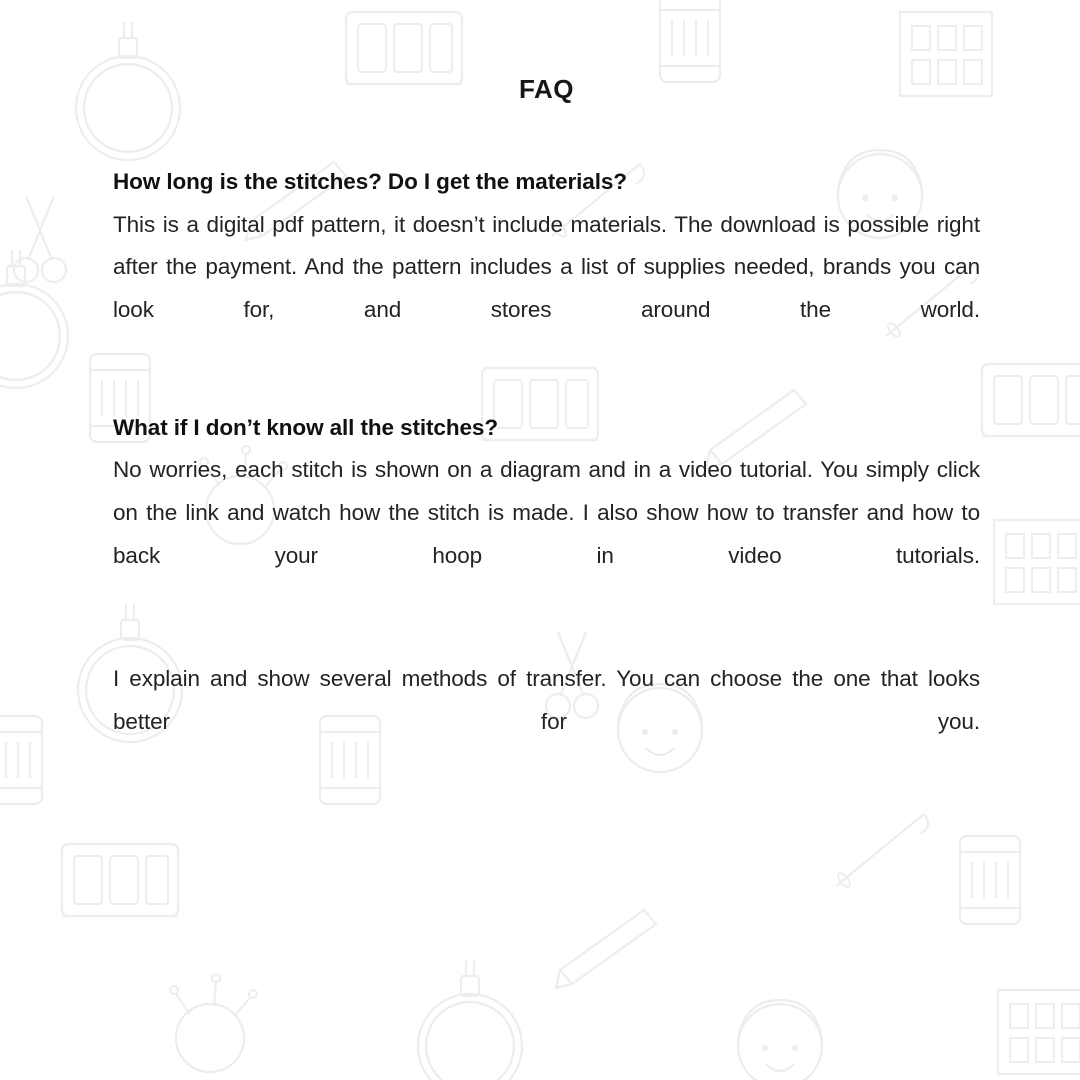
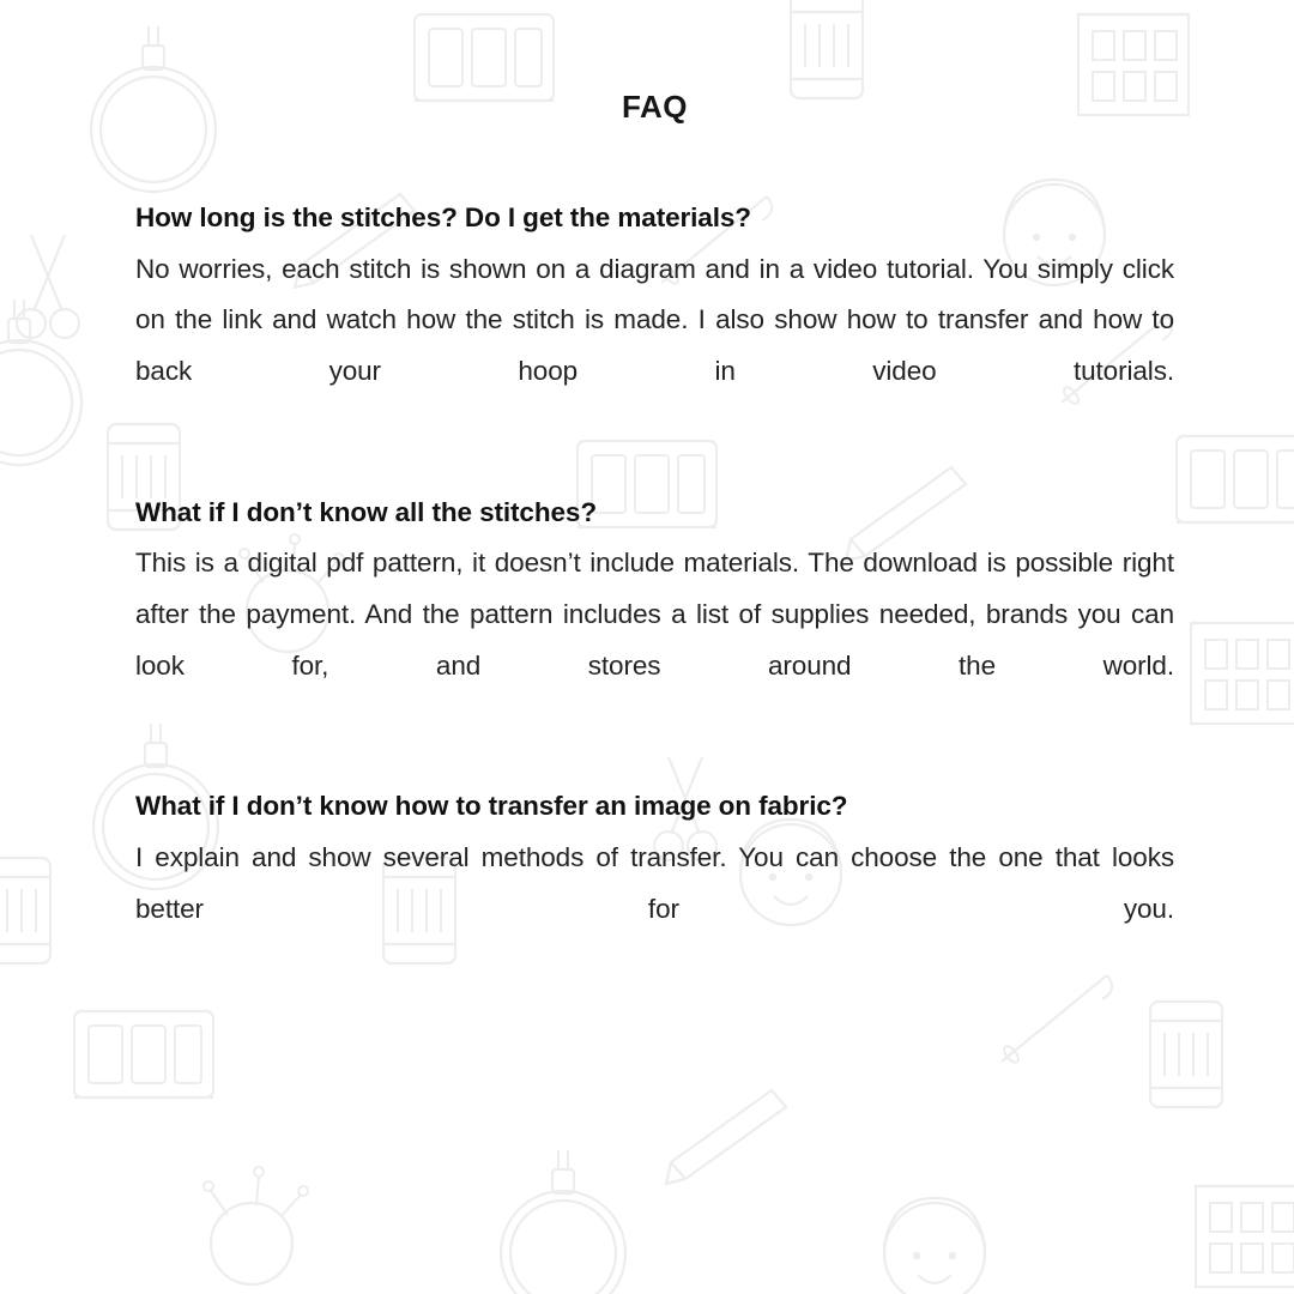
  FAQ
  How long is the stitches? Do I get the materials?
- This is a digital pdf pattern, it doesn’t include materials. The download is possible right after the payment. And the pattern includes a list of supplies needed, brands you can look for, and stores around the world.
+ No worries, each stitch is shown on a diagram and in a video tutorial. You simply click on the link and watch how the stitch is made. I also show how to transfer and how to back your hoop in video tutorials.
  What if I don’t know all the stitches?
- No worries, each stitch is shown on a diagram and in a video tutorial. You simply click on the link and watch how the stitch is made. I also show how to transfer and how to back your hoop in video tutorials.
+ This is a digital pdf pattern, it doesn’t include materials. The download is possible right after the payment. And the pattern includes a list of supplies needed, brands you can look for, and stores around the world.
+ What if I don’t know how to transfer an image on fabric?
  I explain and show several methods of transfer. You can choose the one that looks better for you.
